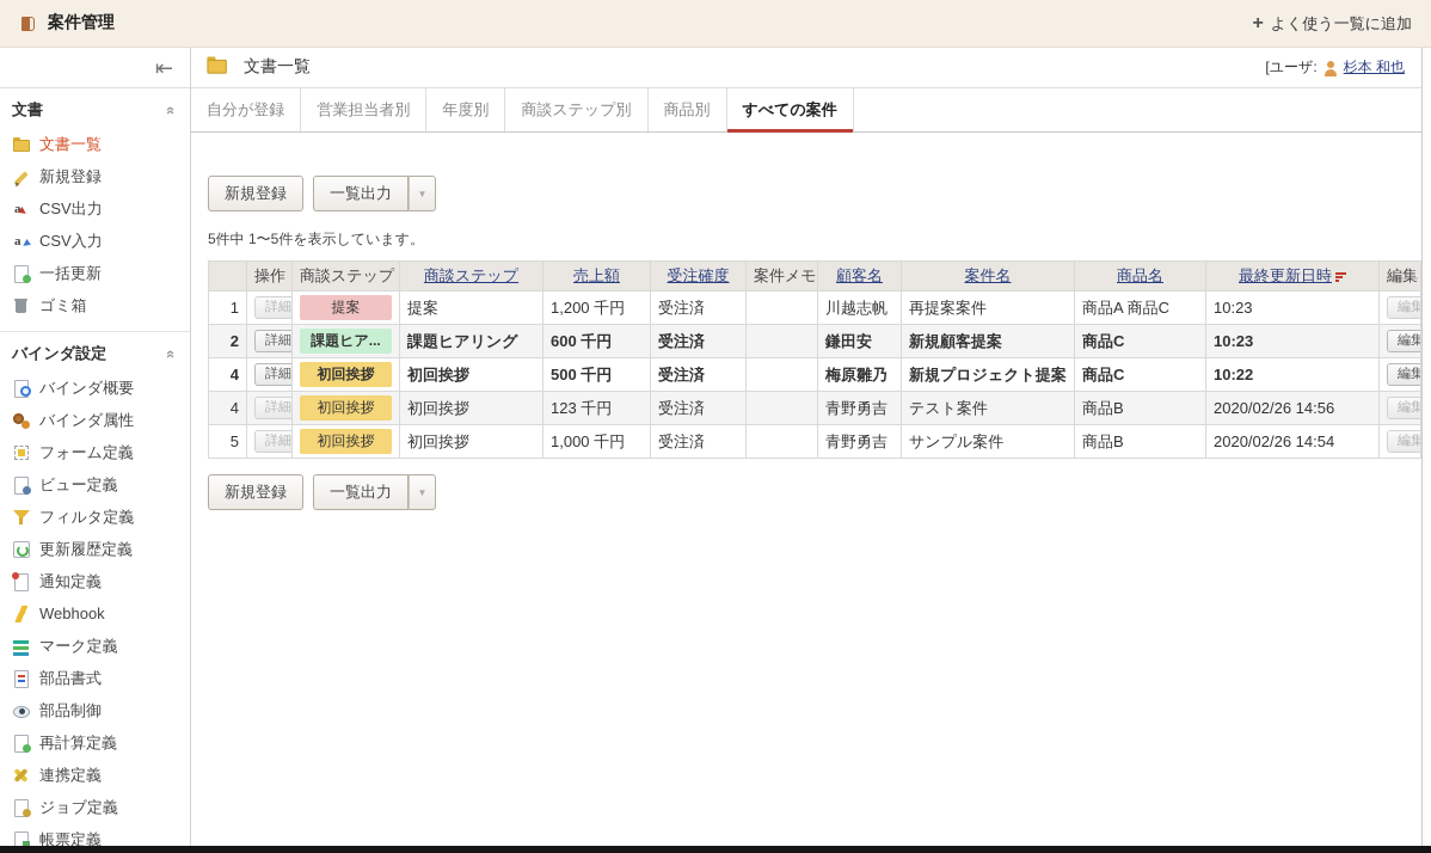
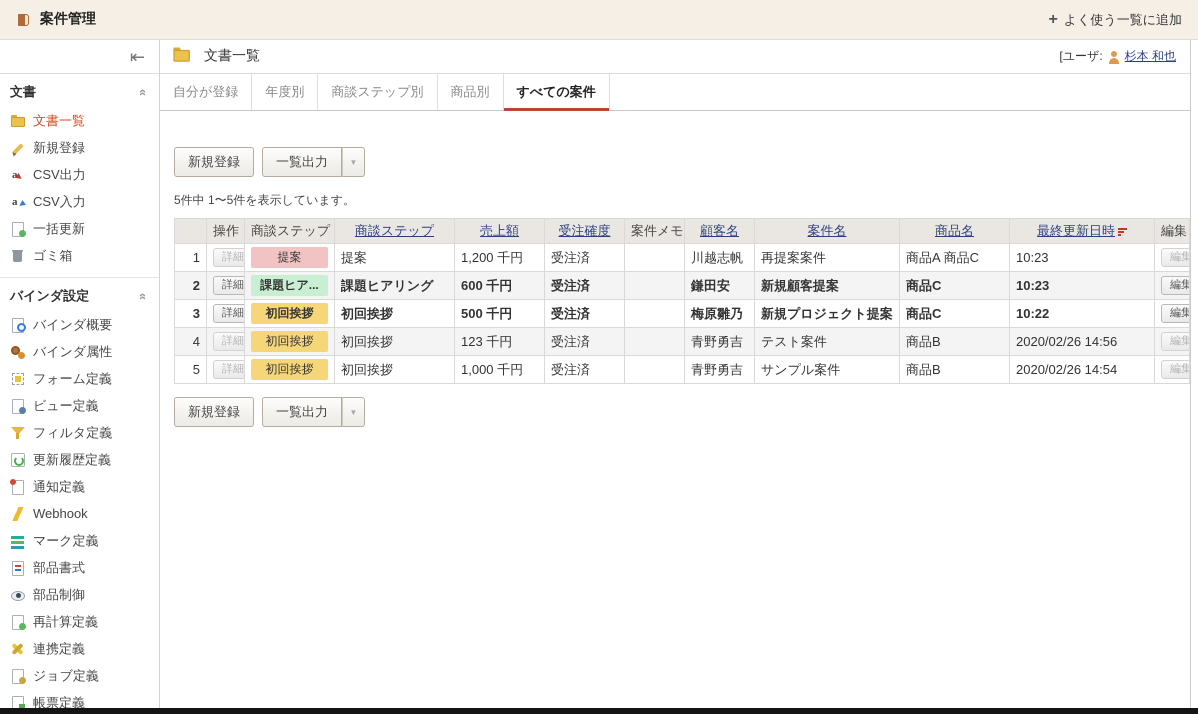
  案件管理
  よく使う一覧に追加
  文書
  文書一覧
  新規登録
  CSV出力
  CSV入力
  一括更新
  ゴミ箱
  バインダ設定
  バインダ概要
  バインダ属性
  フォーム定義
  ビュー定義
  フィルタ定義
  更新履歴定義
  通知定義
  Webhook
  マーク定義
  部品書式
  部品制御
  再計算定義
  連携定義
  ジョブ定義
  帳票定義
  文書一覧
  [ユーザ:
  杉本 和也
  自分が登録
- 営業担当者別
  年度別
  商談ステップ別
  商品別
  すべての案件
  新規登録
  一覧出力
  5件中 1〜5件を表示しています。
  	操作	商談ステップ	商談ステップ	売上額	受注確度	案件メモ	顧客名	案件名	商品名	最終更新日時	編集
  1	詳細	提案	提案	1,200 千円	受注済		川越志帆	再提案案件	商品A 商品C	10:23	編集
  2	詳細	課題ヒア...	課題ヒアリング	600 千円	受注済		鎌田安	新規顧客提案	商品C	10:23	編集
- 4	詳細	初回挨拶	初回挨拶	500 千円	受注済		梅原雛乃	新規プロジェクト提案	商品C	10:22	編集
+ 3	詳細	初回挨拶	初回挨拶	500 千円	受注済		梅原雛乃	新規プロジェクト提案	商品C	10:22	編集
  4	詳細	初回挨拶	初回挨拶	123 千円	受注済		青野勇吉	テスト案件	商品B	2020/02/26 14:56	編集
  5	詳細	初回挨拶	初回挨拶	1,000 千円	受注済		青野勇吉	サンプル案件	商品B	2020/02/26 14:54	編集
  新規登録
  一覧出力
